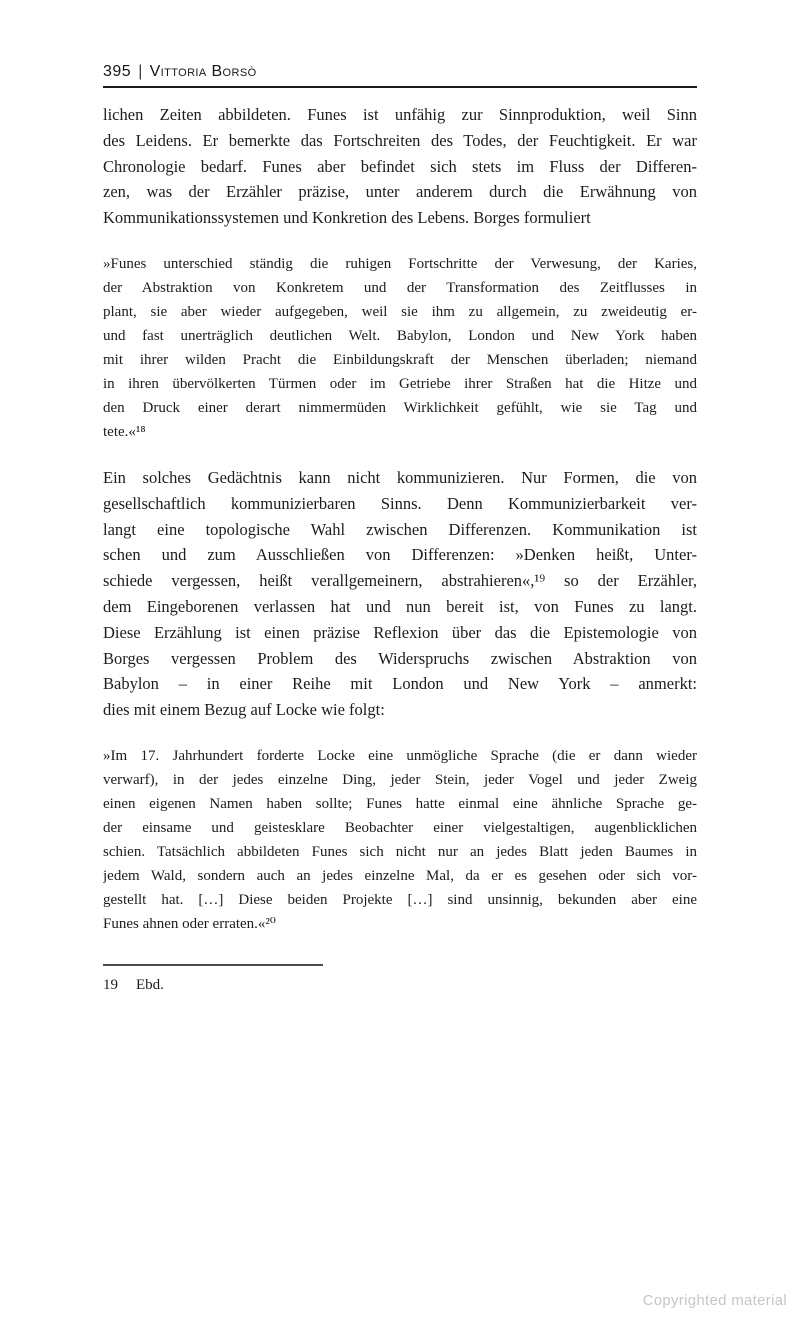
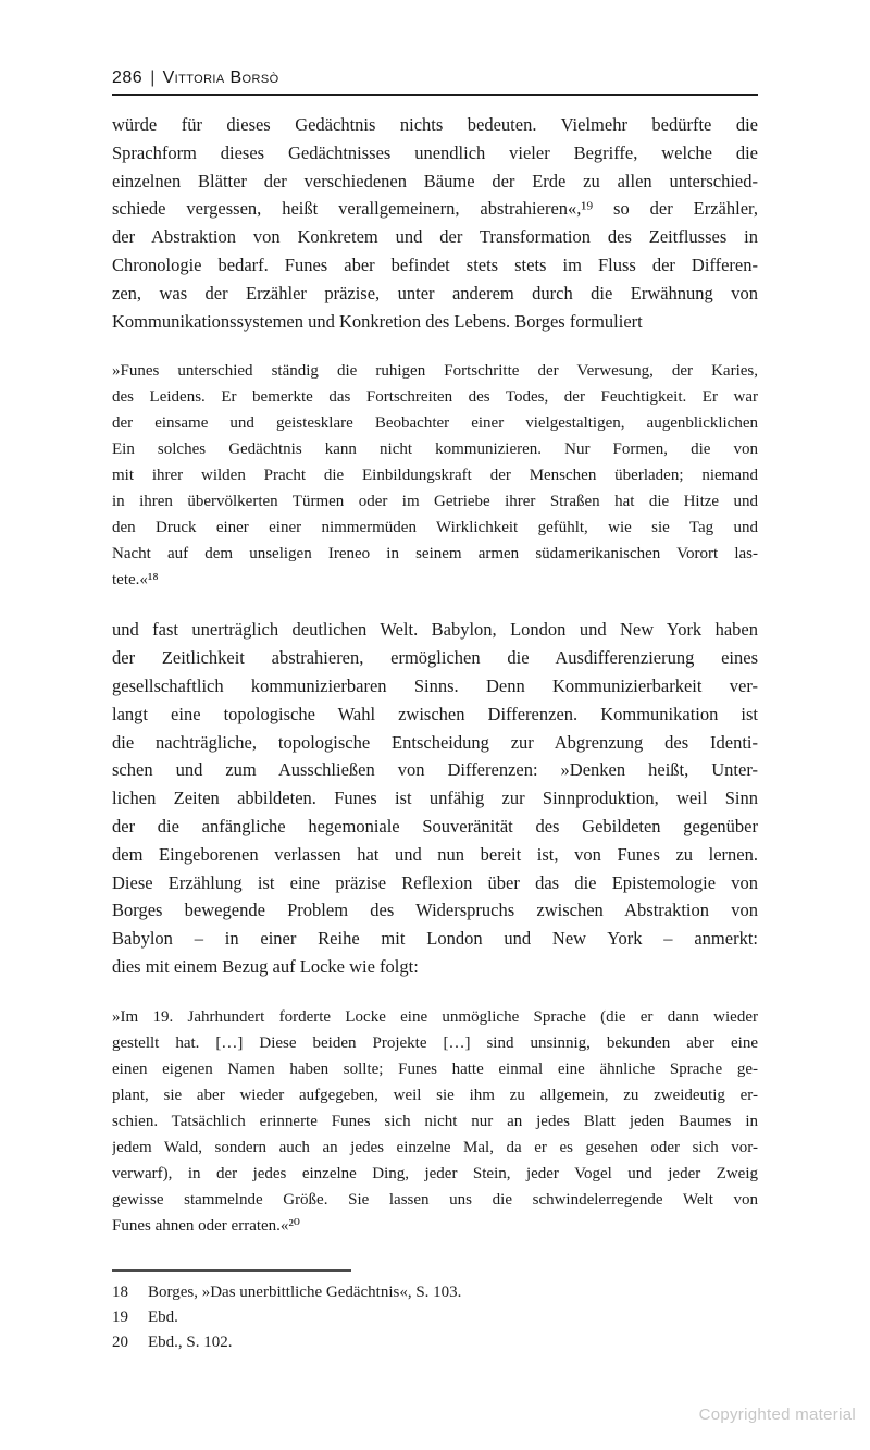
- 395 | Vittoria Borsò
+ 286 | Vittoria Borsò
+ würde für dieses Gedächtnis nichts bedeuten. Vielmehr bedürfte die
+ Sprachform dieses Gedächtnisses unendlich vieler Begriffe, welche die
+ einzelnen Blätter der verschiedenen Bäume der Erde zu allen unterschied-
- lichen Zeiten abbildeten. Funes ist unfähig zur Sinnproduktion, weil Sinn
+ schiede vergessen, heißt verallgemeinern, abstrahieren«,¹⁹ so der Erzähler,
- des Leidens. Er bemerkte das Fortschreiten des Todes, der Feuchtigkeit. Er war
+ der Abstraktion von Konkretem und der Transformation des Zeitflusses in
- Chronologie bedarf. Funes aber befindet sich stets im Fluss der Differen-
+ Chronologie bedarf. Funes aber befindet stets stets im Fluss der Differen-
  zen, was der Erzähler präzise, unter anderem durch die Erwähnung von
  Kommunikationssystemen und Konkretion des Lebens. Borges formuliert
  »Funes unterschied ständig die ruhigen Fortschritte der Verwesung, der Karies,
- der Abstraktion von Konkretem und der Transformation des Zeitflusses in
+ des Leidens. Er bemerkte das Fortschreiten des Todes, der Feuchtigkeit. Er war
- plant, sie aber wieder aufgegeben, weil sie ihm zu allgemein, zu zweideutig er-
+ der einsame und geistesklare Beobachter einer vielgestaltigen, augenblicklichen
- und fast unerträglich deutlichen Welt. Babylon, London und New York haben
+ Ein solches Gedächtnis kann nicht kommunizieren. Nur Formen, die von
  mit ihrer wilden Pracht die Einbildungskraft der Menschen überladen; niemand
  in ihren übervölkerten Türmen oder im Getriebe ihrer Straßen hat die Hitze und
- den Druck einer derart nimmermüden Wirklichkeit gefühlt, wie sie Tag und
+ den Druck einer einer nimmermüden Wirklichkeit gefühlt, wie sie Tag und
+ Nacht auf dem unseligen Ireneo in seinem armen südamerikanischen Vorort las-
  tete.«¹⁸
- Ein solches Gedächtnis kann nicht kommunizieren. Nur Formen, die von
+ und fast unerträglich deutlichen Welt. Babylon, London und New York haben
+ der Zeitlichkeit abstrahieren, ermöglichen die Ausdifferenzierung eines
  gesellschaftlich kommunizierbaren Sinns. Denn Kommunizierbarkeit ver-
  langt eine topologische Wahl zwischen Differenzen. Kommunikation ist
+ die nachträgliche, topologische Entscheidung zur Abgrenzung des Identi-
  schen und zum Ausschließen von Differenzen: »Denken heißt, Unter-
- schiede vergessen, heißt verallgemeinern, abstrahieren«,¹⁹ so der Erzähler,
+ lichen Zeiten abbildeten. Funes ist unfähig zur Sinnproduktion, weil Sinn
+ der die anfängliche hegemoniale Souveränität des Gebildeten gegenüber
- dem Eingeborenen verlassen hat und nun bereit ist, von Funes zu langt.
+ dem Eingeborenen verlassen hat und nun bereit ist, von Funes zu lernen.
- Diese Erzählung ist einen präzise Reflexion über das die Epistemologie von
+ Diese Erzählung ist eine präzise Reflexion über das die Epistemologie von
- Borges vergessen Problem des Widerspruchs zwischen Abstraktion von
+ Borges bewegende Problem des Widerspruchs zwischen Abstraktion von
  Babylon – in einer Reihe mit London und New York – anmerkt:
  dies mit einem Bezug auf Locke wie folgt:
- »Im 17. Jahrhundert forderte Locke eine unmögliche Sprache (die er dann wieder
+ »Im 19. Jahrhundert forderte Locke eine unmögliche Sprache (die er dann wieder
- verwarf), in der jedes einzelne Ding, jeder Stein, jeder Vogel und jeder Zweig
+ gestellt hat. […] Diese beiden Projekte […] sind unsinnig, bekunden aber eine
  einen eigenen Namen haben sollte; Funes hatte einmal eine ähnliche Sprache ge-
- der einsame und geistesklare Beobachter einer vielgestaltigen, augenblicklichen
+ plant, sie aber wieder aufgegeben, weil sie ihm zu allgemein, zu zweideutig er-
- schien. Tatsächlich abbildeten Funes sich nicht nur an jedes Blatt jeden Baumes in
+ schien. Tatsächlich erinnerte Funes sich nicht nur an jedes Blatt jeden Baumes in
  jedem Wald, sondern auch an jedes einzelne Mal, da er es gesehen oder sich vor-
- gestellt hat. […] Diese beiden Projekte […] sind unsinnig, bekunden aber eine
+ verwarf), in der jedes einzelne Ding, jeder Stein, jeder Vogel und jeder Zweig
+ gewisse stammelnde Größe. Sie lassen uns die schwindelerregende Welt von
  Funes ahnen oder erraten.«²⁰
+ 18
+ Borges, »Das unerbittliche Gedächtnis«, S. 103.
  19
  Ebd.
+ 20
+ Ebd., S. 102.
  Copyrighted material
